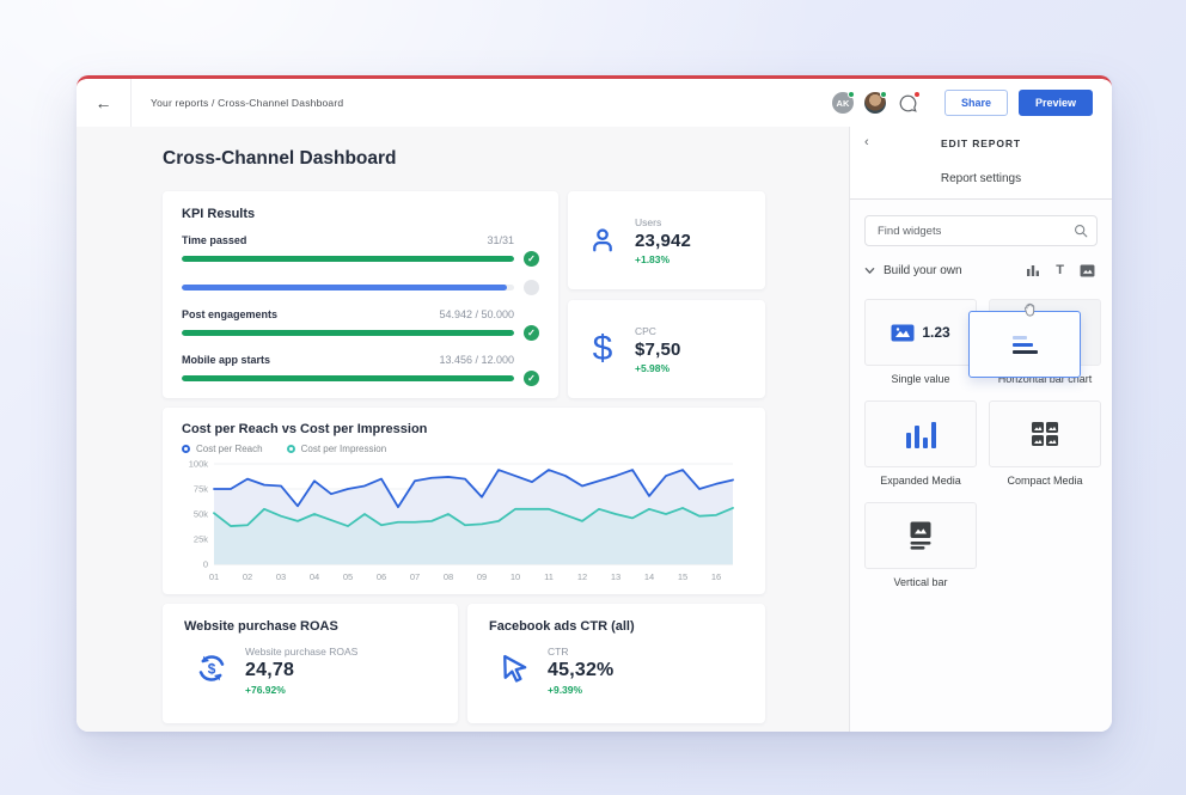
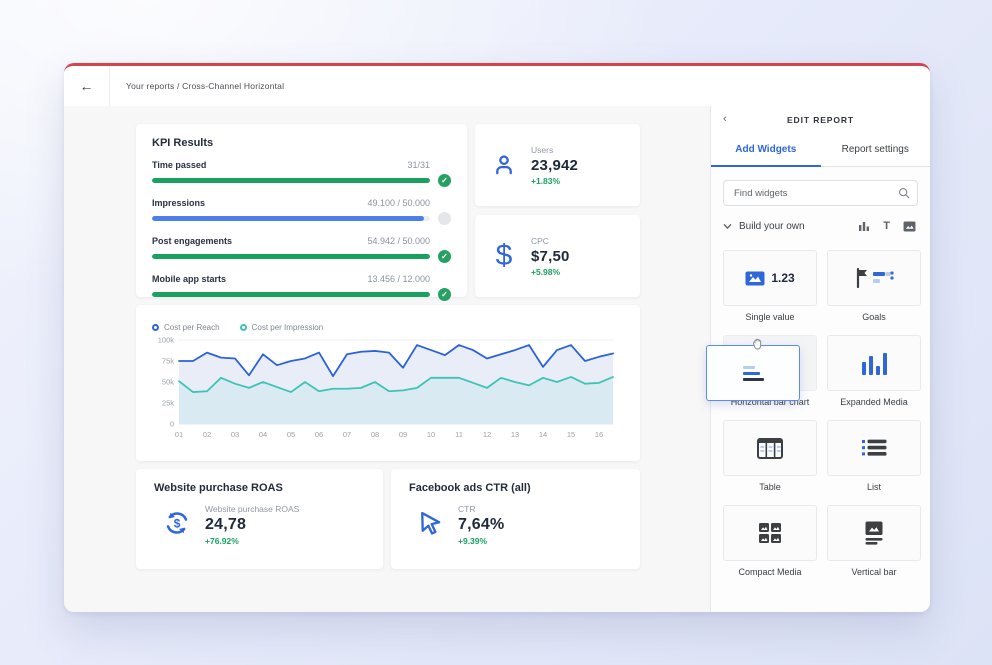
  ←
- Your reports / Cross-Channel Dashboard
+ Your reports / Cross-Channel Horizontal
- AK
- Share
- Preview
- Cross-Channel Dashboard
  KPI Results
  Time passed
  31/31
  ✓
+ Impressions
+ 49.100 / 50.000
  Post engagements
  54.942 / 50.000
  ✓
  Mobile app starts
  13.456 / 12.000
  ✓
  Users
  23,942
  +1.83%
  $
  CPC
  $7,50
  +5.98%
- Cost per Reach vs Cost per Impression
  Cost per Reach
  Cost per Impression
  0
  25k
  50k
  75k
  100k
  01
  02
  03
  04
  05
  06
  07
  08
  09
  10
  11
  12
  13
  14
  15
  16
  Website purchase ROAS
  $
  Website purchase ROAS
  24,78
  +76.92%
  Facebook ads CTR (all)
  CTR
- 45,32%
+ 7,64%
  +9.39%
  ‹
  EDIT REPORT
+ Add Widgets
  Report settings
  Find widgets
  Build your own
  T
  1.23
  Single value
+ Goals
  Horizontal bar chart
  Expanded Media
+ Table
+ List
  Compact Media
  Vertical bar
